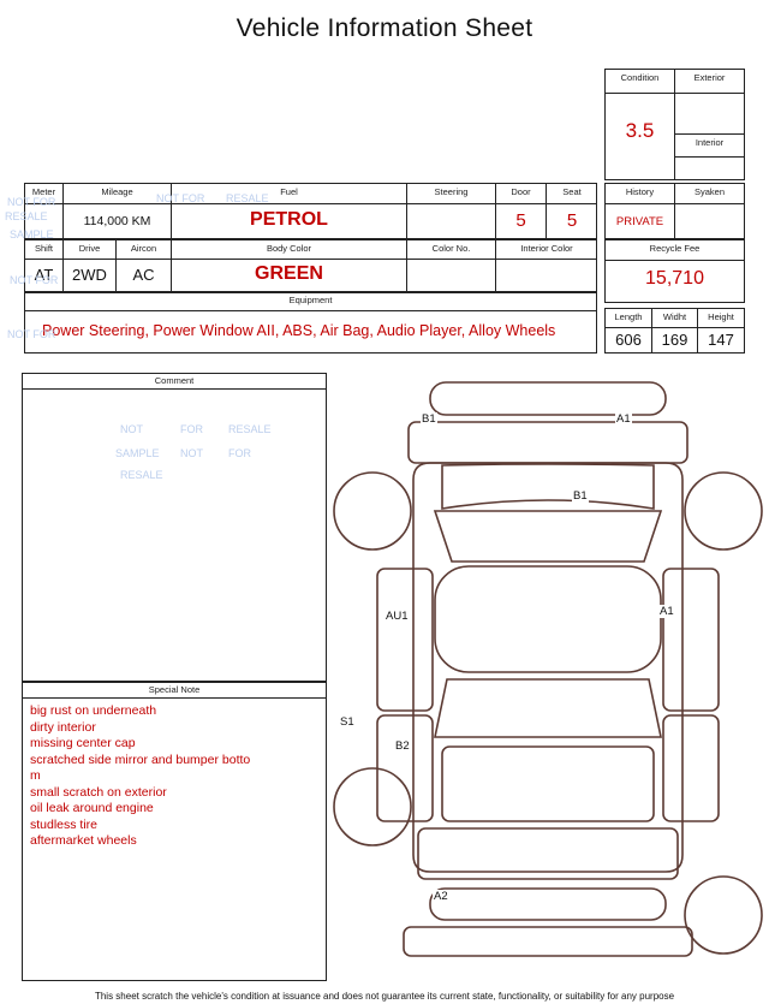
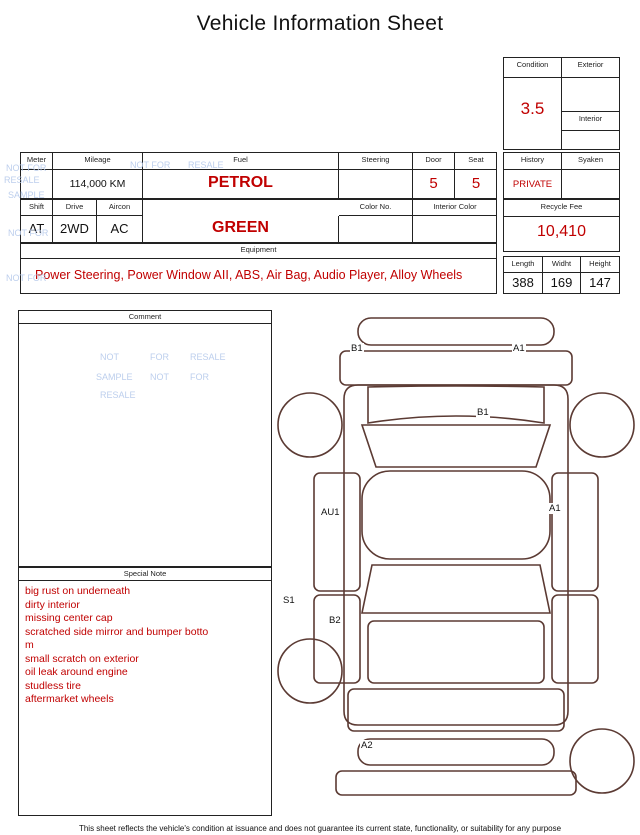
  Vehicle Information Sheet
  Condition
  Exterior
  3.5
  Interior
  Meter
  Mileage
  Fuel
  Steering
  Door
  Seat
  114,000 KM
  PETROL
  5
  5
  History
  Syaken
  PRIVATE
  Shift
  Drive
  Aircon
- Body Color
  Color No.
  Interior Color
  AT
  2WD
  AC
  GREEN
  Recycle Fee
- 15,710
+ 10,410
  Equipment
  Power Steering, Power Window AII, ABS, Air Bag, Audio Player, Alloy Wheels
  Length
  Widht
  Height
- 606
+ 388
  169
  147
  Comment
  Special Note
  big rust on underneath
  dirty interior
  missing center cap
  scratched side mirror and bumper botto
  m
  small scratch on exterior
  oil leak around engine
  studless tire
  aftermarket wheels
  B1
  A1
  B1
  AU1
  A1
  S1
  B2
  A2
  NOT FOR
  RESALE
  SAMPLE
  NOT FOR
  NOT FOR
  NOT FOR
  RESALE
  NOT
  FOR
  RESALE
  SAMPLE
  NOT
  FOR
  RESALE
- This sheet scratch the vehicle's condition at issuance and does not guarantee its current state, functionality, or suitability for any purpose
+ This sheet reflects the vehicle's condition at issuance and does not guarantee its current state, functionality, or suitability for any purpose
